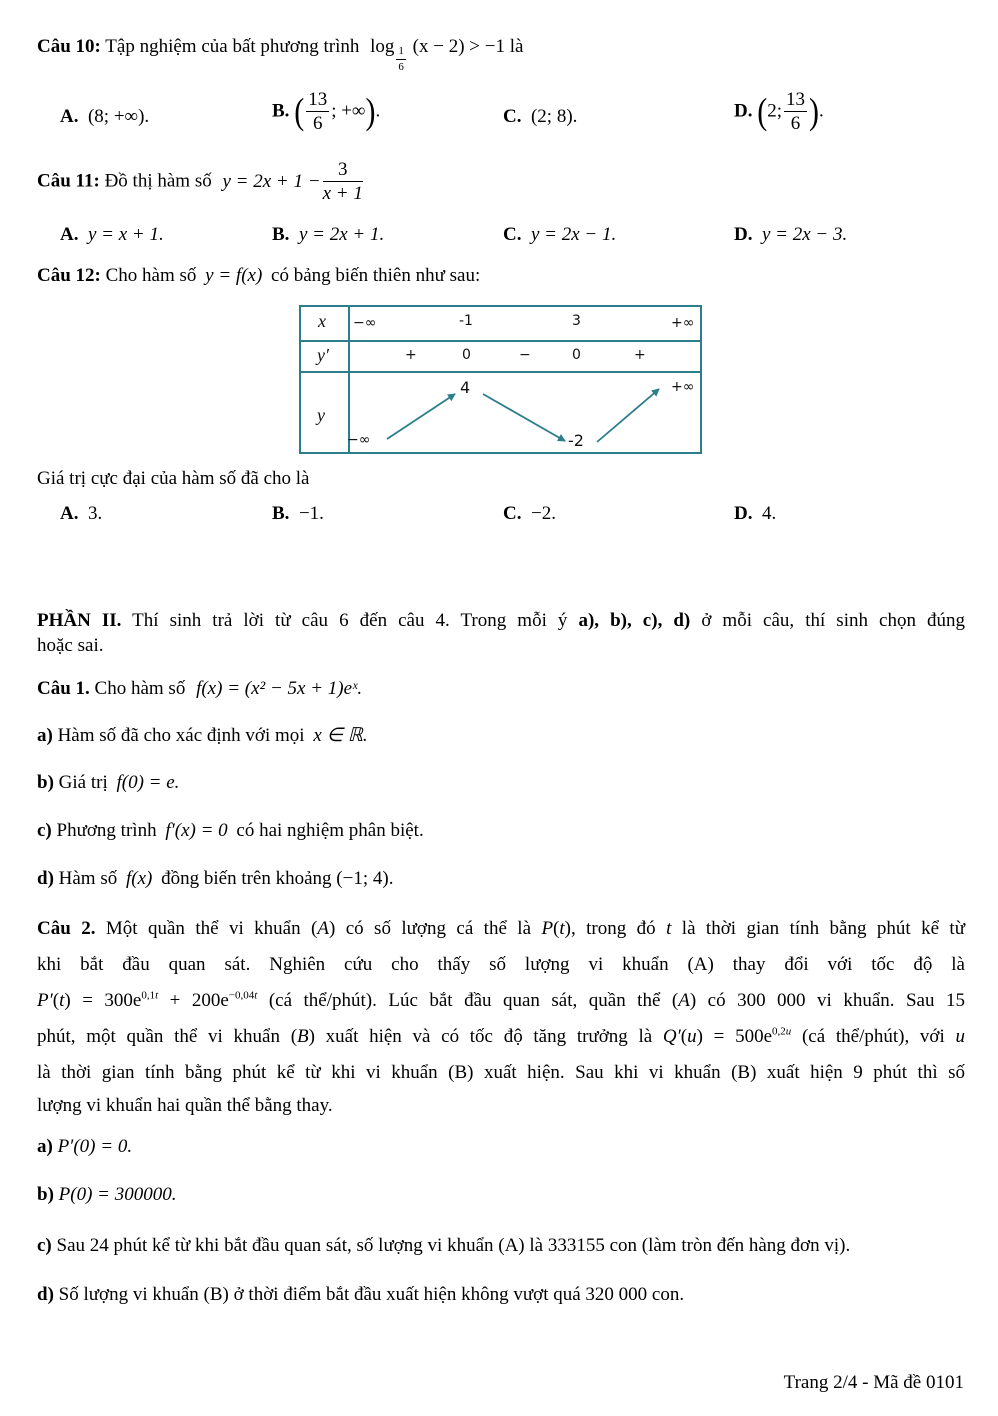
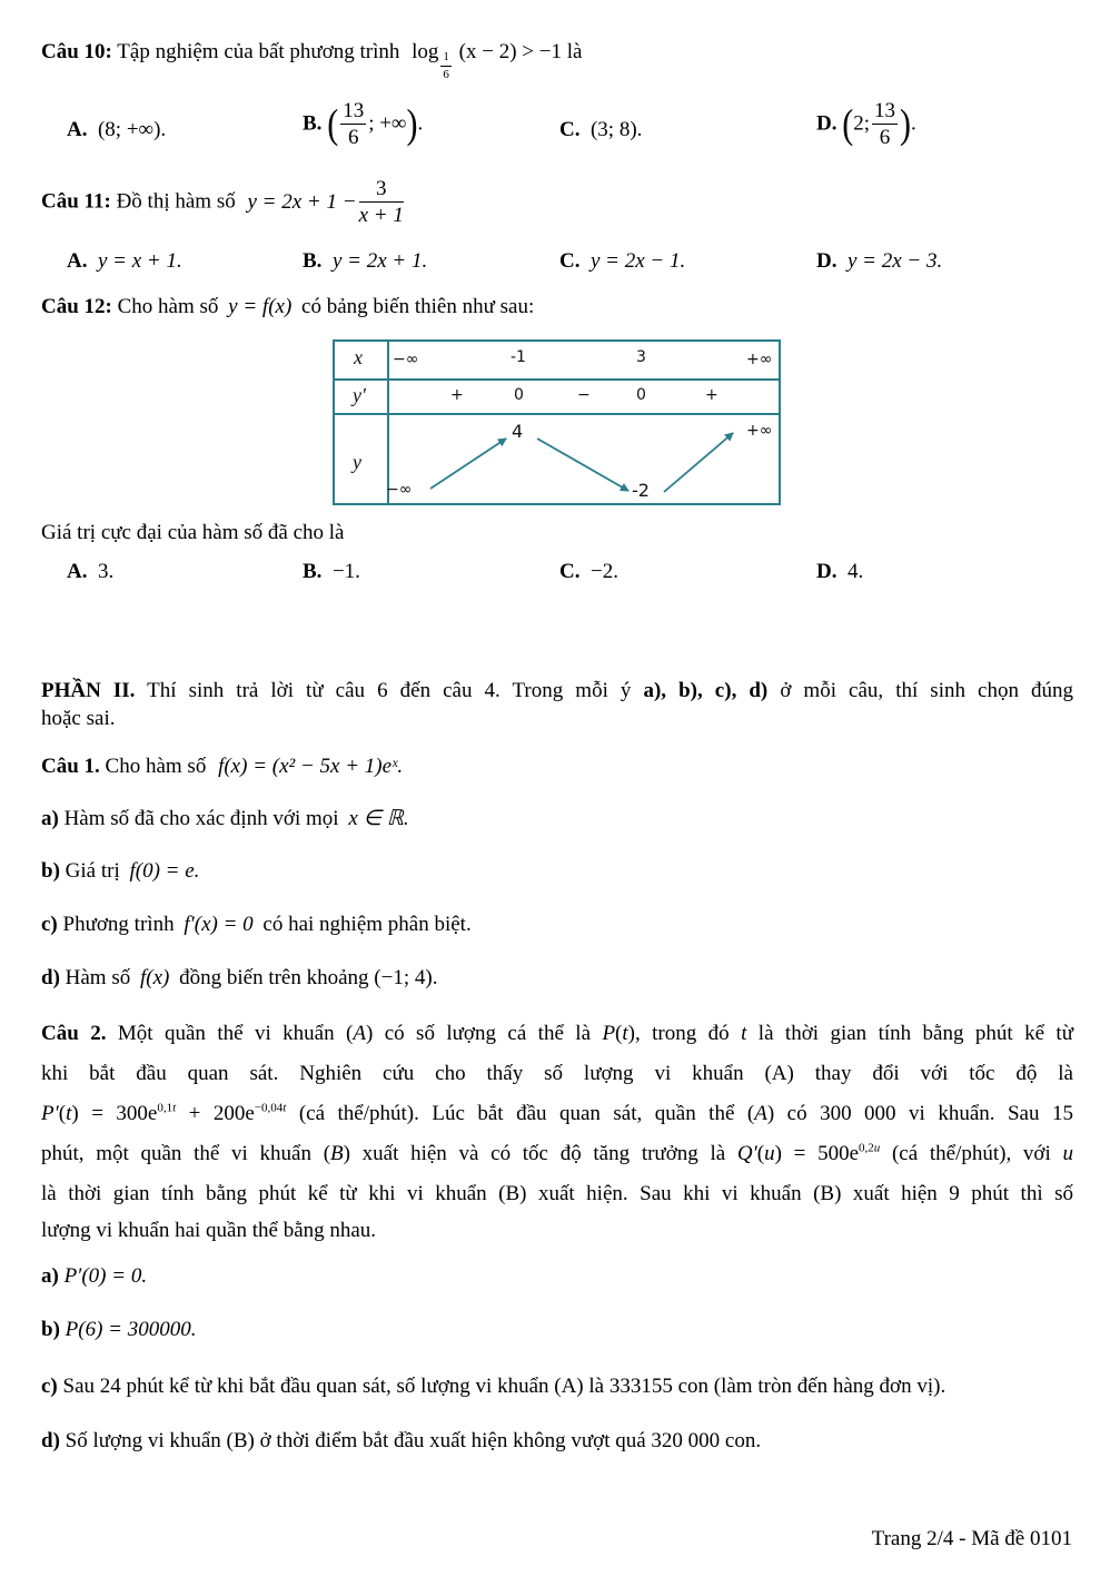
  Câu 10: Tập nghiệm của bất phương trình log
  1
  6
  (x − 2) > −1 là
  A. (8; +∞).
  B. (
  13
  6
  ; +∞).
- C. (2; 8).
+ C. (3; 8).
  D. (2;
  13
  6
  ).
  Câu 11: Đồ thị hàm số y = 2x + 1 −
  3
  x + 1
  A. y = x + 1.
  B. y = 2x + 1.
  C. y = 2x − 1.
  D. y = 2x − 3.
  Câu 12: Cho hàm số y = f(x) có bảng biến thiên như sau:
  x
  y′
  y
  −∞
  -1
  3
  +∞
  +
  0
  −
  0
  +
  −∞
  4
  -2
  +∞
  Giá trị cực đại của hàm số đã cho là
  A. 3.
  B. −1.
  C. −2.
  D. 4.
  PHẦN II. Thí sinh trả lời từ câu 6 đến câu 4. Trong mỗi ý a), b), c), d) ở mỗi câu, thí sinh chọn đúng
  hoặc sai.
  Câu 1. Cho hàm số f(x) = (x² − 5x + 1)eˣ.
  a) Hàm số đã cho xác định với mọi x ∈ ℝ.
  b) Giá trị f(0) = e.
  c) Phương trình f′(x) = 0 có hai nghiệm phân biệt.
  d) Hàm số f(x) đồng biến trên khoảng (−1; 4).
  Câu 2. Một quần thể vi khuẩn (A) có số lượng cá thể là P(t), trong đó t là thời gian tính bằng phút kể từ
  khi bắt đầu quan sát. Nghiên cứu cho thấy số lượng vi khuẩn (A) thay đổi với tốc độ là
  P′(t) = 300e0,1t + 200e−0,04t (cá thể/phút). Lúc bắt đầu quan sát, quần thể (A) có 300 000 vi khuẩn. Sau 15
  phút, một quần thể vi khuẩn (B) xuất hiện và có tốc độ tăng trưởng là Q′(u) = 500e0,2u (cá thể/phút), với u
  là thời gian tính bằng phút kể từ khi vi khuẩn (B) xuất hiện. Sau khi vi khuẩn (B) xuất hiện 9 phút thì số
- lượng vi khuẩn hai quần thể bằng thay.
+ lượng vi khuẩn hai quần thể bằng nhau.
  a) P′(0) = 0.
- b) P(0) = 300000.
+ b) P(6) = 300000.
  c) Sau 24 phút kể từ khi bắt đầu quan sát, số lượng vi khuẩn (A) là 333155 con (làm tròn đến hàng đơn vị).
  d) Số lượng vi khuẩn (B) ở thời điểm bắt đầu xuất hiện không vượt quá 320 000 con.
  Trang 2/4 - Mã đề 0101
